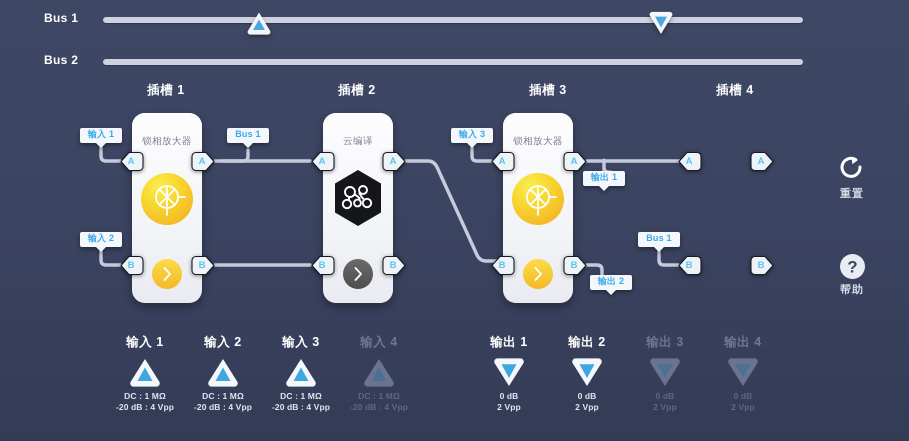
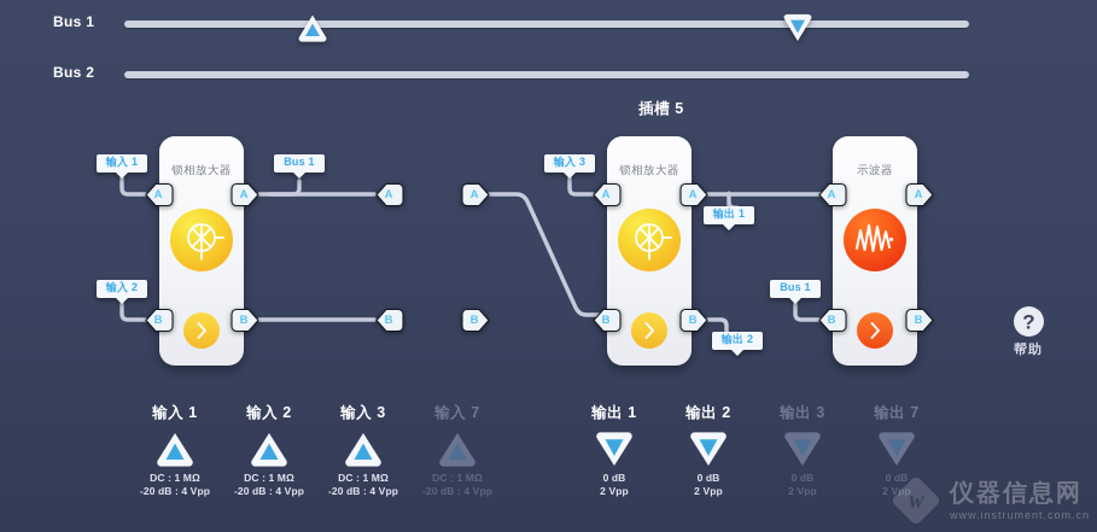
  Bus 1
  Bus 2
- 插槽 1
- 插槽 2
- 插槽 3
+ 插槽 5
- 插槽 4
  锁相放大器
- 云编译
  锁相放大器
+ 示波器
  A
  B
  A
  B
  A
  B
  A
  B
  A
  B
  A
  B
  A
  B
  A
  B
  输入 1
  输入 2
  Bus 1
  输入 3
  输出 1
  输出 2
  Bus 1
- 重置
  ?
  帮助
  输入 1
  DC : 1 MΩ
  -20 dB : 4 Vpp
  输入 2
  DC : 1 MΩ
  -20 dB : 4 Vpp
  输入 3
  DC : 1 MΩ
  -20 dB : 4 Vpp
- 输入 4
+ 输入 7
  DC : 1 MΩ
  -20 dB : 4 Vpp
  输出 1
  0 dB
  2 Vpp
  输出 2
  0 dB
  2 Vpp
  输出 3
  0 dB
  2 Vpp
- 输出 4
+ 输出 7
  0 dB
  2 Vpp
+ W
+ 仪器信息网
+ www.instrument.com.cn
